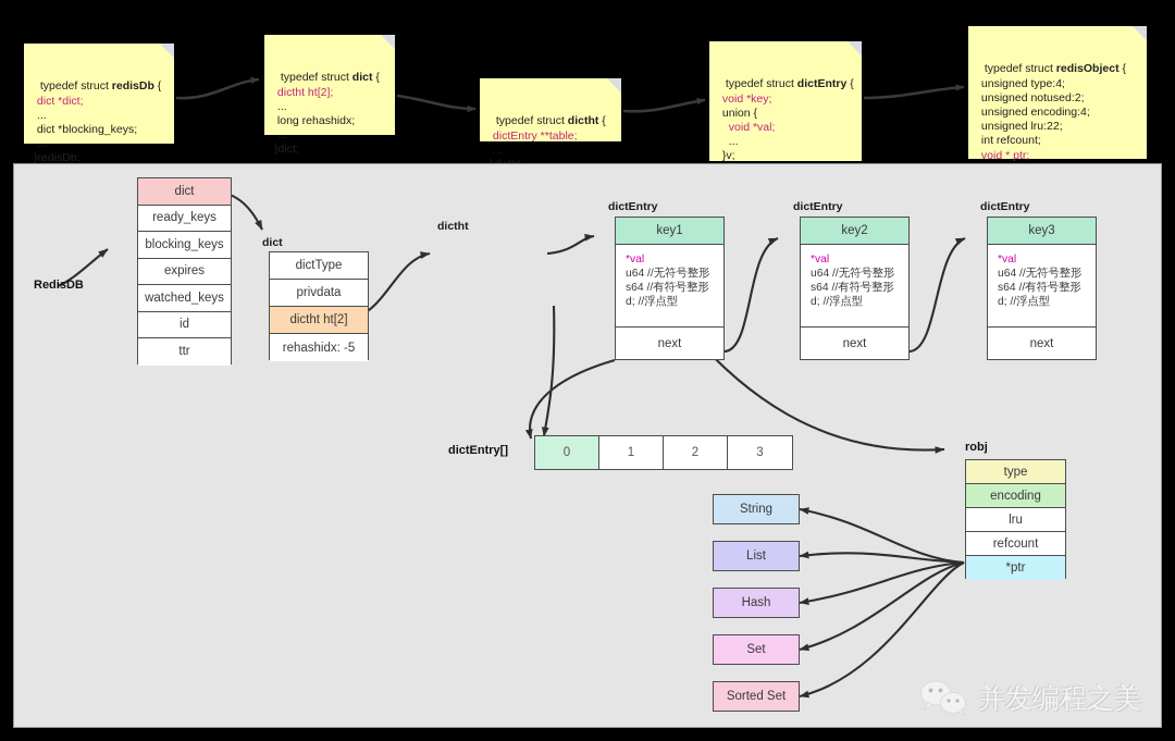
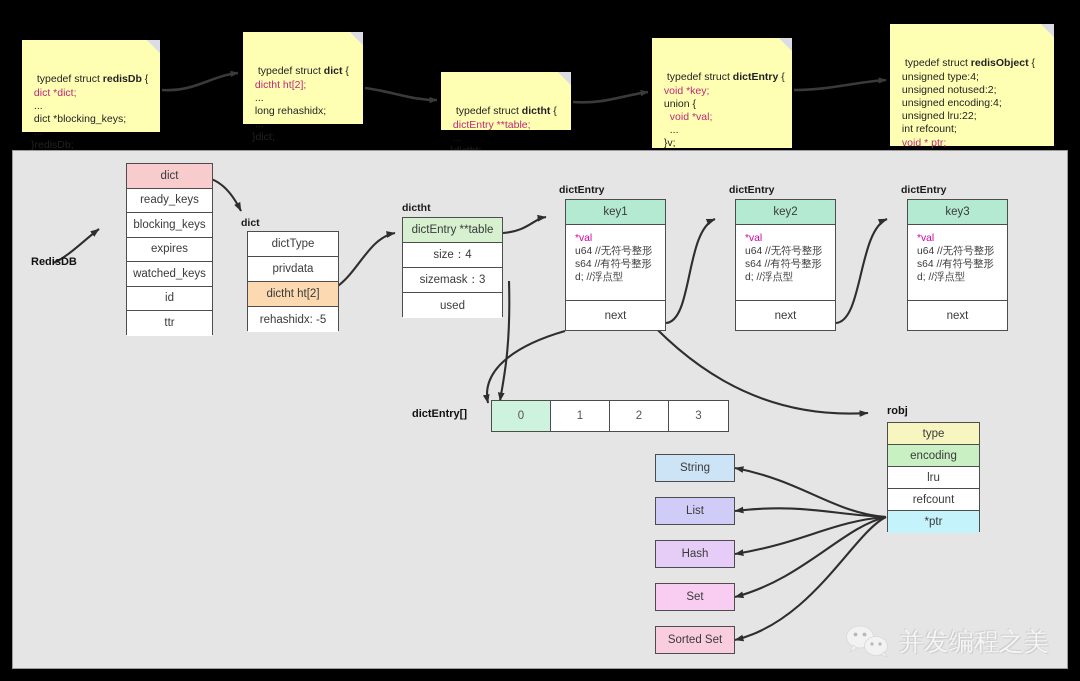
  typedef struct redisDb {
  dict *dict;
  ...
  dict *blocking_keys;
  ...
  }redisDb;
  typedef struct dict {
  dictht ht[2];
  ...
  long rehashidx;
  ...
  }dict;
  typedef struct dictht {
  dictEntry **table;
  ...
  typedef struct dictEntry {
  void *key;
  union {
  void *val;
  ...
  }v;
  typedef struct redisObject {
  unsigned type:4;
  unsigned notused:2;
  unsigned encoding:4;
  unsigned lru:22;
  int refcount;
  void * ptr;
  RedisDB
  dict
  ready_keys
  blocking_keys
  expires
  watched_keys
  id
  ttr
  dict
  dictType
  privdata
  dictht ht[2]
  rehashidx: -5
  dictht
+ dictEntry **table
+ size：4
+ sizemask：3
+ used
  dictEntry
  key1
  *val
  u64 //无符号整形
  s64 //有符号整形
  d; //浮点型
  next
  dictEntry
  key2
  *val
  u64 //无符号整形
  s64 //有符号整形
  d; //浮点型
  next
  dictEntry
  key3
  *val
  u64 //无符号整形
  s64 //有符号整形
  d; //浮点型
  next
  dictEntry[]
  0
  1
  2
  3
  robj
  type
  encoding
  lru
  refcount
  *ptr
  String
  List
  Hash
  Set
  Sorted Set
  并发编程之美
